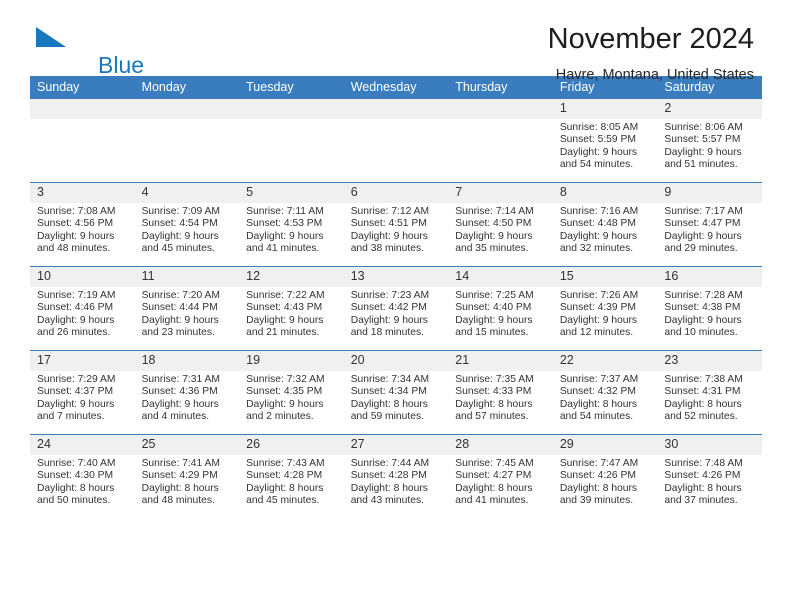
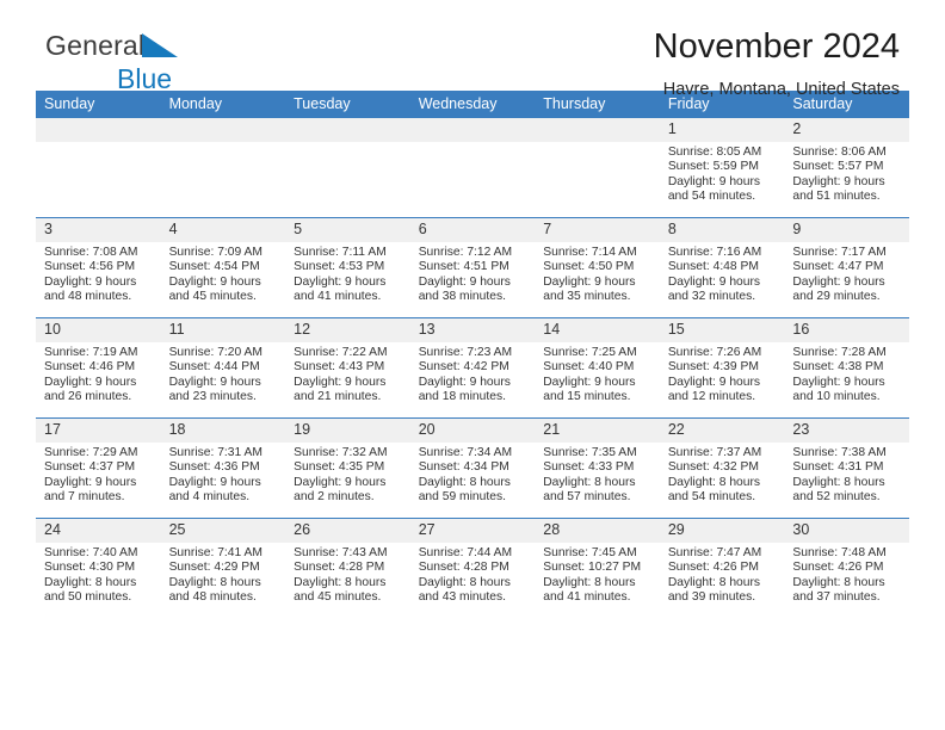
+ General
  Blue
  November 2024
  Havre, Montana, United States
  Sunday	Monday	Tuesday	Wednesday	Thursday	Friday	Saturday
  					1Sunrise: 8:05 AMSunset: 5:59 PMDaylight: 9 hoursand 54 minutes.	2Sunrise: 8:06 AMSunset: 5:57 PMDaylight: 9 hoursand 51 minutes.
  3Sunrise: 7:08 AMSunset: 4:56 PMDaylight: 9 hoursand 48 minutes.	4Sunrise: 7:09 AMSunset: 4:54 PMDaylight: 9 hoursand 45 minutes.	5Sunrise: 7:11 AMSunset: 4:53 PMDaylight: 9 hoursand 41 minutes.	6Sunrise: 7:12 AMSunset: 4:51 PMDaylight: 9 hoursand 38 minutes.	7Sunrise: 7:14 AMSunset: 4:50 PMDaylight: 9 hoursand 35 minutes.	8Sunrise: 7:16 AMSunset: 4:48 PMDaylight: 9 hoursand 32 minutes.	9Sunrise: 7:17 AMSunset: 4:47 PMDaylight: 9 hoursand 29 minutes.
  10Sunrise: 7:19 AMSunset: 4:46 PMDaylight: 9 hoursand 26 minutes.	11Sunrise: 7:20 AMSunset: 4:44 PMDaylight: 9 hoursand 23 minutes.	12Sunrise: 7:22 AMSunset: 4:43 PMDaylight: 9 hoursand 21 minutes.	13Sunrise: 7:23 AMSunset: 4:42 PMDaylight: 9 hoursand 18 minutes.	14Sunrise: 7:25 AMSunset: 4:40 PMDaylight: 9 hoursand 15 minutes.	15Sunrise: 7:26 AMSunset: 4:39 PMDaylight: 9 hoursand 12 minutes.	16Sunrise: 7:28 AMSunset: 4:38 PMDaylight: 9 hoursand 10 minutes.
  17Sunrise: 7:29 AMSunset: 4:37 PMDaylight: 9 hoursand 7 minutes.	18Sunrise: 7:31 AMSunset: 4:36 PMDaylight: 9 hoursand 4 minutes.	19Sunrise: 7:32 AMSunset: 4:35 PMDaylight: 9 hoursand 2 minutes.	20Sunrise: 7:34 AMSunset: 4:34 PMDaylight: 8 hoursand 59 minutes.	21Sunrise: 7:35 AMSunset: 4:33 PMDaylight: 8 hoursand 57 minutes.	22Sunrise: 7:37 AMSunset: 4:32 PMDaylight: 8 hoursand 54 minutes.	23Sunrise: 7:38 AMSunset: 4:31 PMDaylight: 8 hoursand 52 minutes.
- 24Sunrise: 7:40 AMSunset: 4:30 PMDaylight: 8 hoursand 50 minutes.	25Sunrise: 7:41 AMSunset: 4:29 PMDaylight: 8 hoursand 48 minutes.	26Sunrise: 7:43 AMSunset: 4:28 PMDaylight: 8 hoursand 45 minutes.	27Sunrise: 7:44 AMSunset: 4:28 PMDaylight: 8 hoursand 43 minutes.	28Sunrise: 7:45 AMSunset: 4:27 PMDaylight: 8 hoursand 41 minutes.	29Sunrise: 7:47 AMSunset: 4:26 PMDaylight: 8 hoursand 39 minutes.	30Sunrise: 7:48 AMSunset: 4:26 PMDaylight: 8 hoursand 37 minutes.
+ 24Sunrise: 7:40 AMSunset: 4:30 PMDaylight: 8 hoursand 50 minutes.	25Sunrise: 7:41 AMSunset: 4:29 PMDaylight: 8 hoursand 48 minutes.	26Sunrise: 7:43 AMSunset: 4:28 PMDaylight: 8 hoursand 45 minutes.	27Sunrise: 7:44 AMSunset: 4:28 PMDaylight: 8 hoursand 43 minutes.	28Sunrise: 7:45 AMSunset: 10:27 PMDaylight: 8 hoursand 41 minutes.	29Sunrise: 7:47 AMSunset: 4:26 PMDaylight: 8 hoursand 39 minutes.	30Sunrise: 7:48 AMSunset: 4:26 PMDaylight: 8 hoursand 37 minutes.
